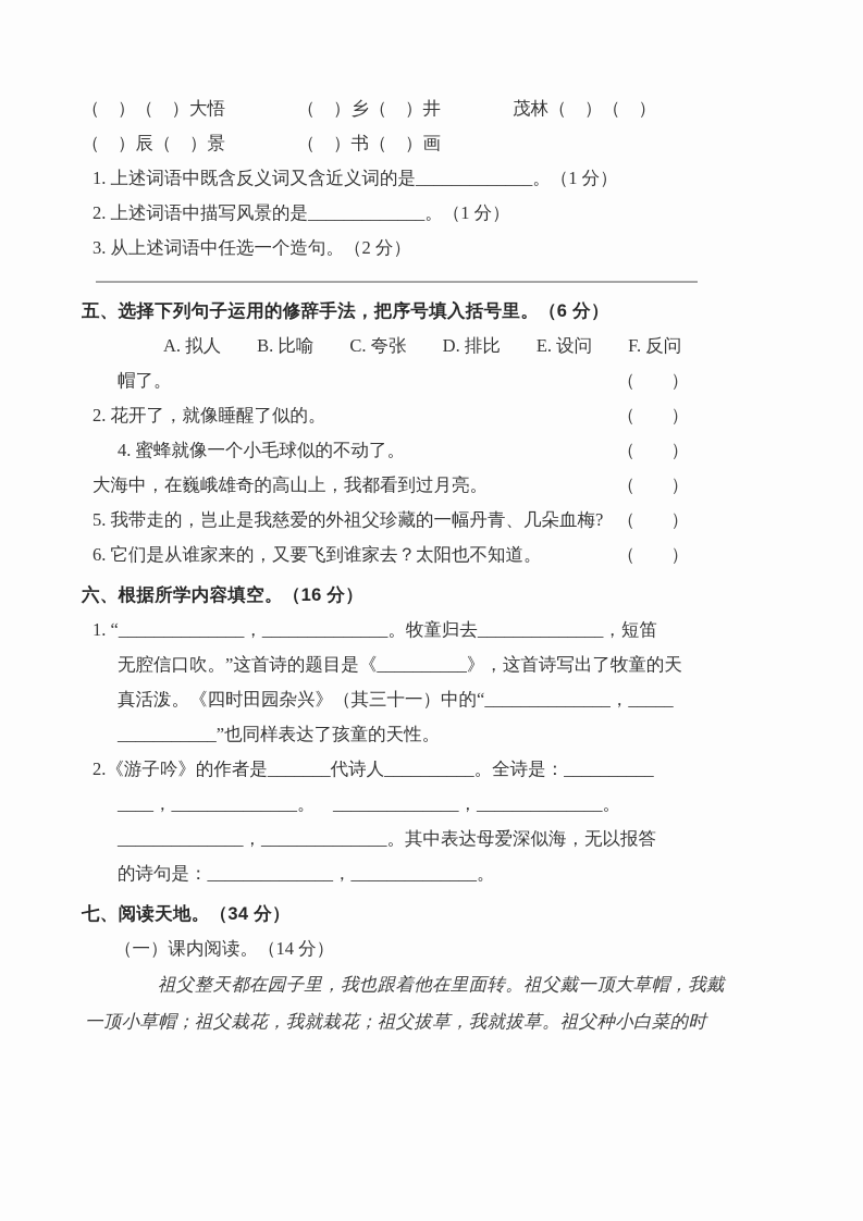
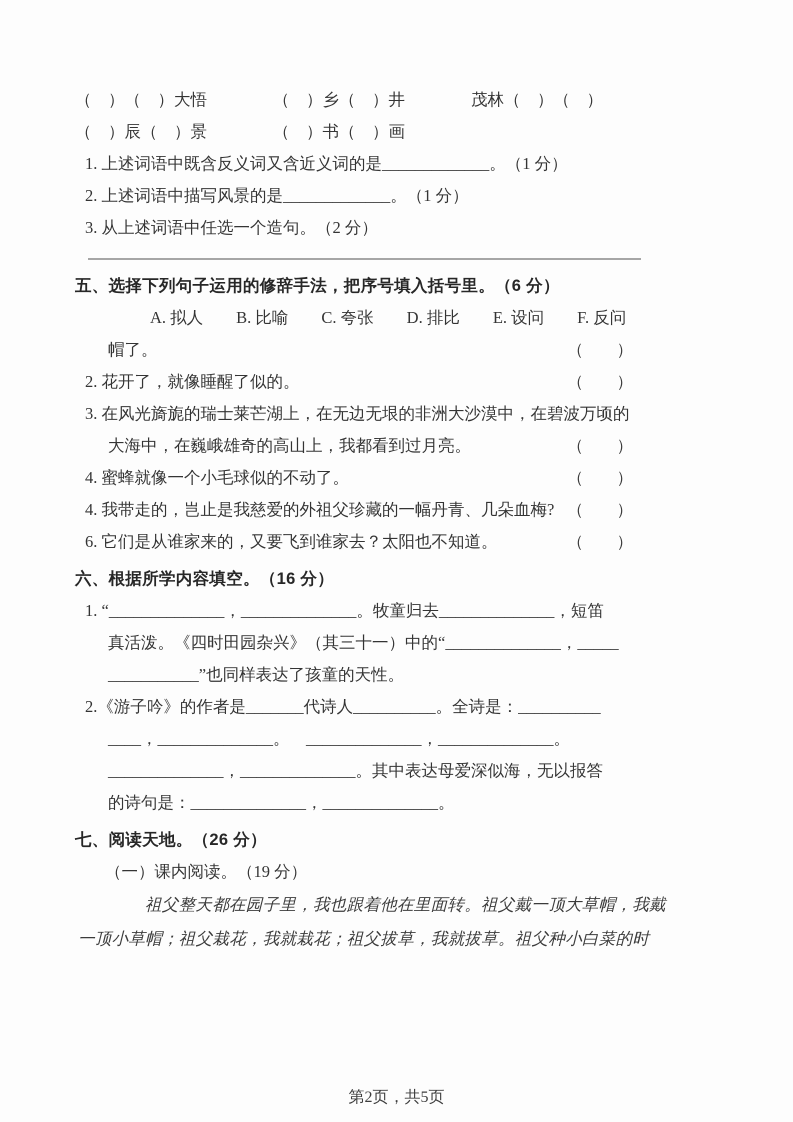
  （ ）（ ）大悟 （ ）乡（ ）井 茂林（ ）（ ）
  （ ）辰（ ）景 （ ）书（ ）画
  1. 上述词语中既含反义词又含近义词的是_____________。（1 分）
  2. 上述词语中描写风景的是_____________。（1 分）
  3. 从上述词语中任选一个造句。（2 分）
  五、选择下列句子运用的修辞手法，把序号填入括号里。（6 分）
  A. 拟人 B. 比喻 C. 夸张 D. 排比 E. 设问 F. 反问
  帽了。
  （ ）
  2. 花开了，就像睡醒了似的。
  （ ）
+ 3. 在风光旖旎的瑞士莱芒湖上，在无边无垠的非洲大沙漠中，在碧波万顷的
- 4. 蜜蜂就像一个小毛球似的不动了。
+ 大海中，在巍峨雄奇的高山上，我都看到过月亮。
  （ ）
- 大海中，在巍峨雄奇的高山上，我都看到过月亮。
+ 4. 蜜蜂就像一个小毛球似的不动了。
  （ ）
- 5. 我带走的，岂止是我慈爱的外祖父珍藏的一幅丹青、几朵血梅?
+ 4. 我带走的，岂止是我慈爱的外祖父珍藏的一幅丹青、几朵血梅?
  （ ）
  6. 它们是从谁家来的，又要飞到谁家去？太阳也不知道。
  （ ）
  六、根据所学内容填空。（16 分）
  1. “______________，______________。牧童归去______________，短笛
- 无腔信口吹。”这首诗的题目是《__________》，这首诗写出了牧童的天
  真活泼。《四时田园杂兴》（其三十一）中的“______________，_____
  ___________”也同样表达了孩童的天性。
  2.《游子吟》的作者是_______代诗人__________。全诗是：__________
  ____，______________。 ______________，______________。
  ______________，______________。其中表达母爱深似海，无以报答
  的诗句是：______________，______________。
- 七、阅读天地。（34 分）
+ 七、阅读天地。（26 分）
- （一）课内阅读。（14 分）
+ （一）课内阅读。（19 分）
  祖父整天都在园子里，我也跟着他在里面转。祖父戴一顶大草帽，我戴
  一顶小草帽；祖父栽花，我就栽花；祖父拔草，我就拔草。祖父种小白菜的时
+ 第2页，共5页
